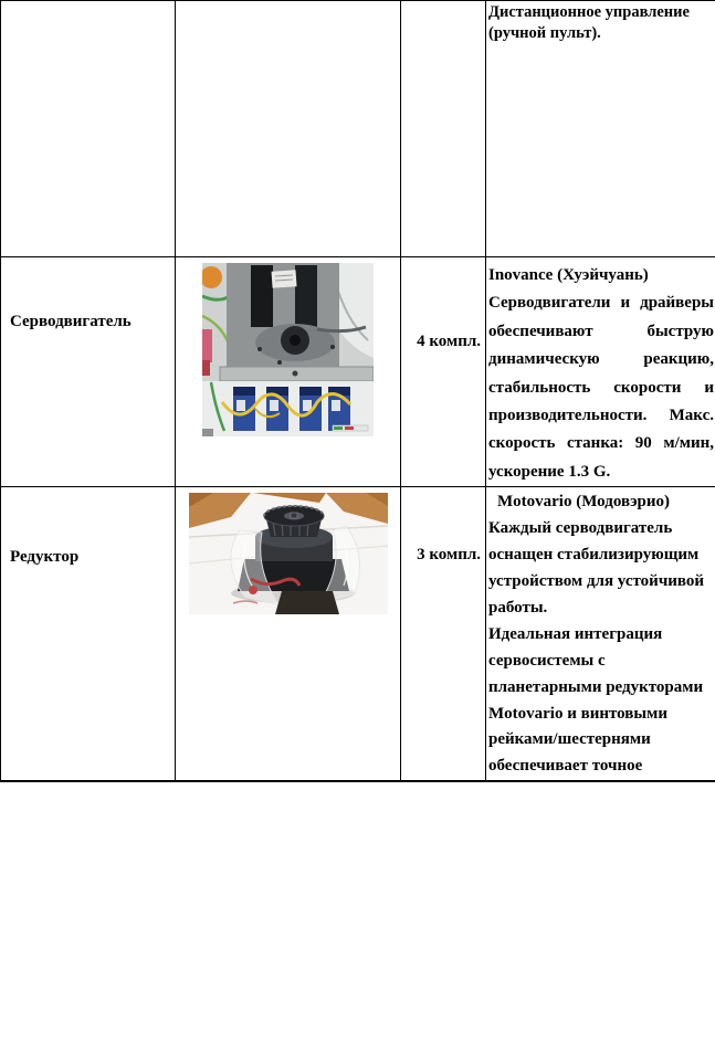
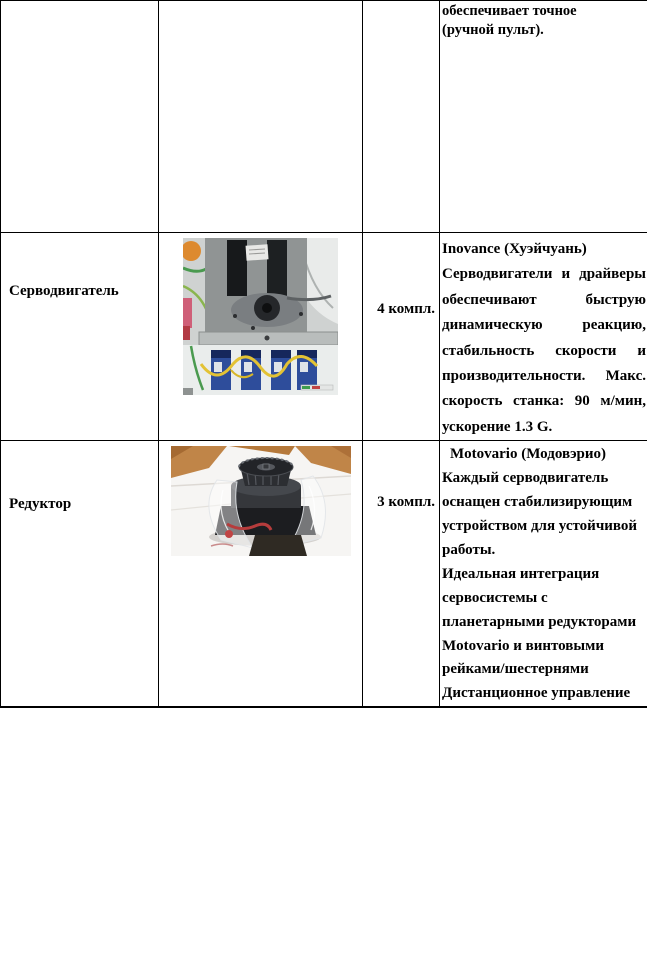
- 			Дистанционное управление(ручной пульт).
+ 			обеспечивает точное(ручной пульт).
  Серводвигатель		4 компл.	Inovance (Хуэйчуань)Серводвигатели и драйверыобеспечивают быструюдинамическую реакцию,стабильность скорости ипроизводительности. Макс.скорость станка: 90 м/мин,ускорение 1.3 G.
- Редуктор		3 компл.	Motovario (Модовэрио)Каждый серводвигательоснащен стабилизирующимустройством для устойчивойработы.Идеальная интеграциясервосистемы спланетарными редукторамиMotovario и винтовымирейками/шестернямиобеспечивает точное
+ Редуктор		3 компл.	Motovario (Модовэрио)Каждый серводвигательоснащен стабилизирующимустройством для устойчивойработы.Идеальная интеграциясервосистемы спланетарными редукторамиMotovario и винтовымирейками/шестернямиДистанционное управление
